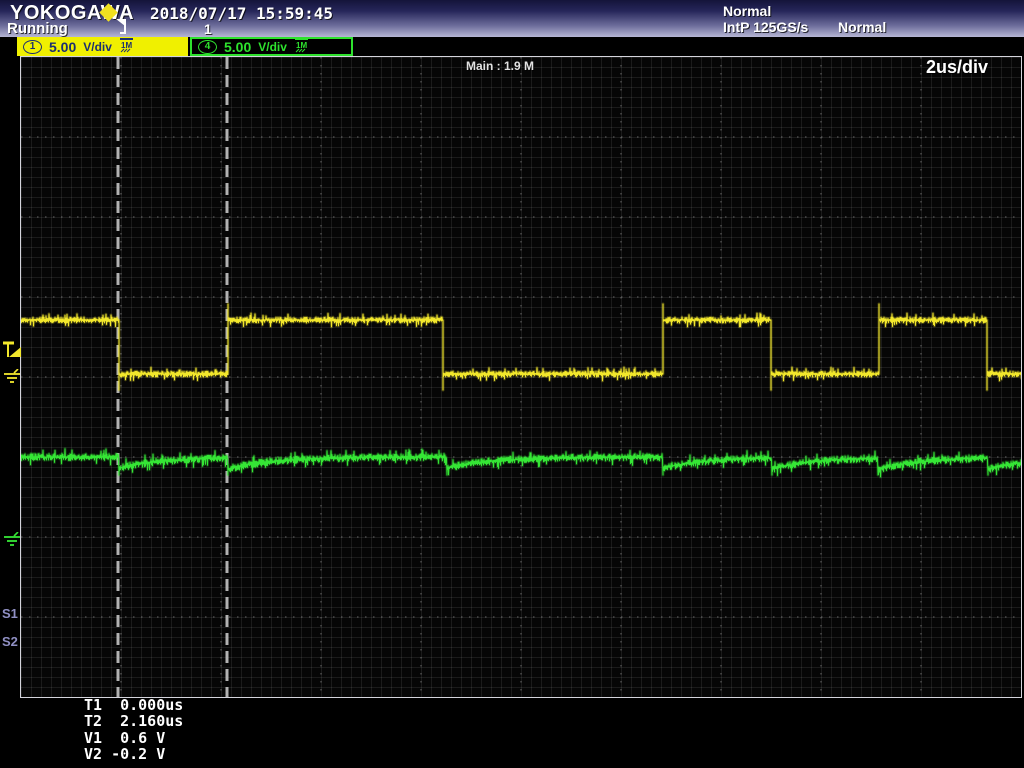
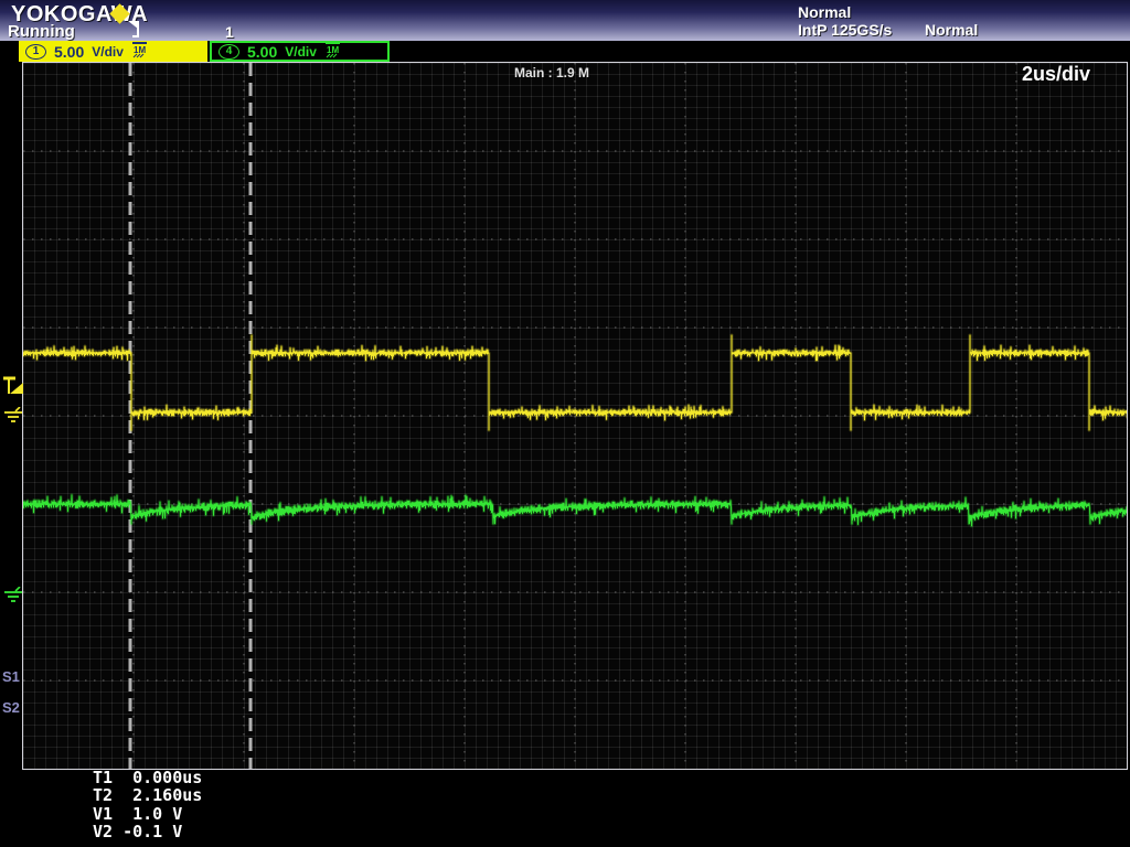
  YOKOGAA
- 2018/07/17 15:59:45
  Running
  1
  Normal
  IntP 125GS/s
  Normal
  1
  5.00
  V/div
  1M
  4
  5.00
  V/div
  1M
  Main : 1.9 M
  2us/div
  S1
  S2
  T1 0.000us
  T2 2.160us
- V1 0.6 V
+ V1 1.0 V
- V2 -0.2 V
+ V2 -0.1 V
